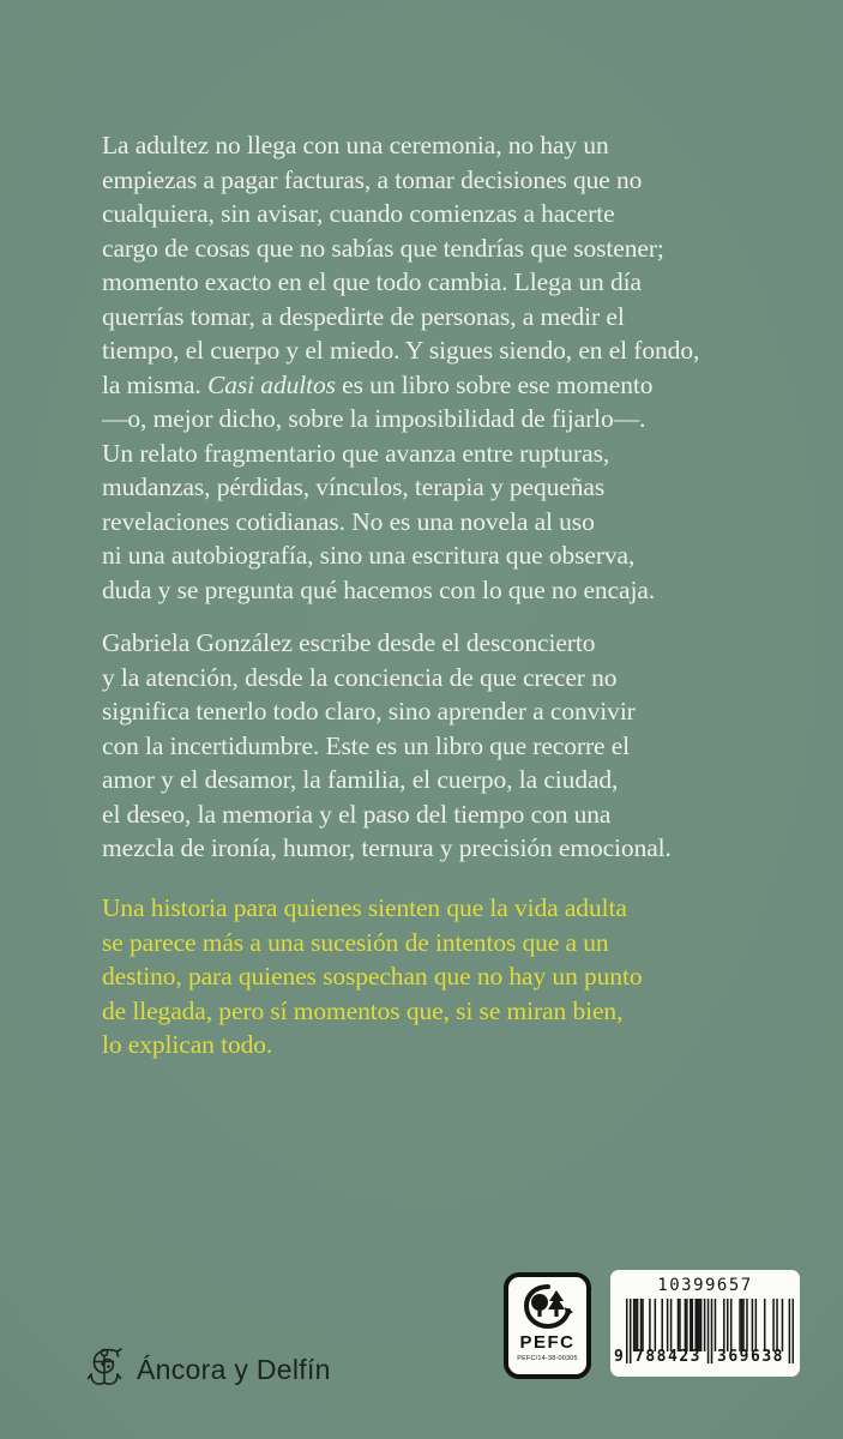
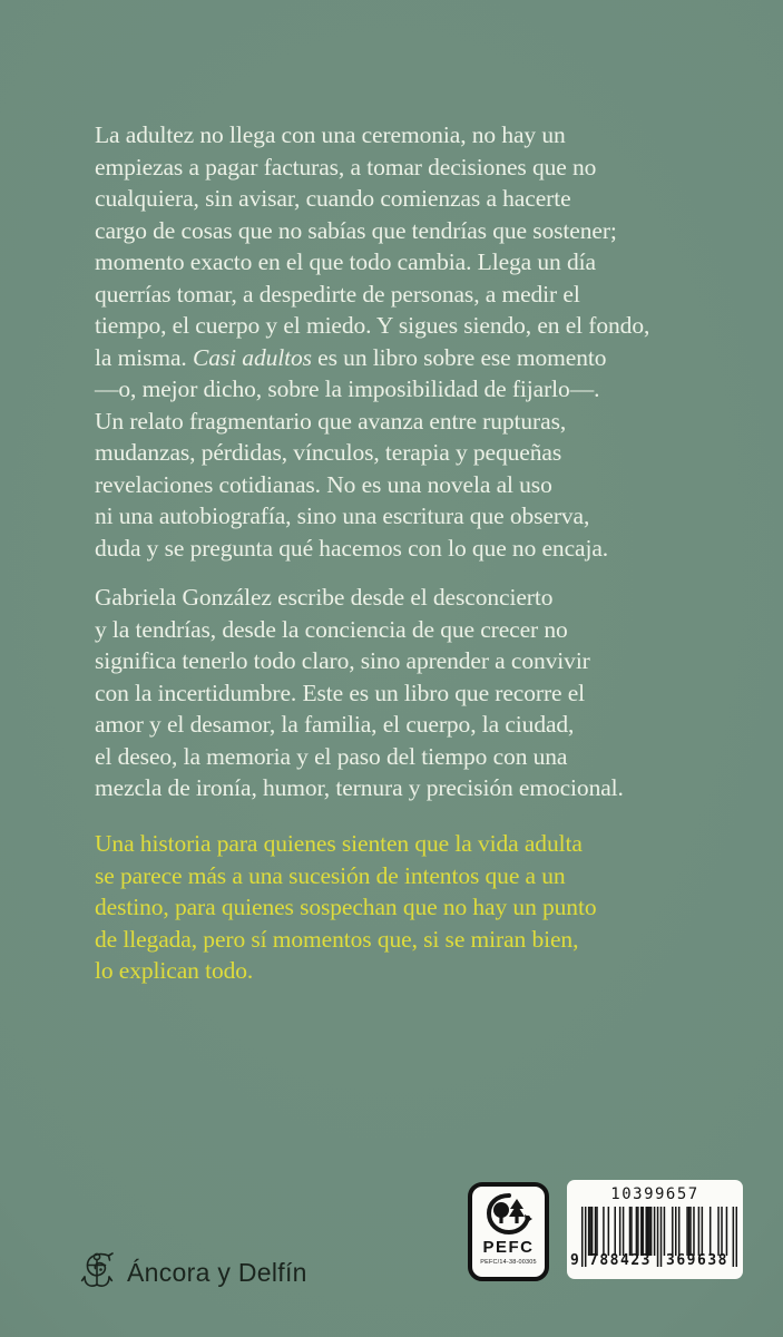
  La adultez no llega con una ceremonia, no hay un
  empiezas a pagar facturas, a tomar decisiones que no
  cualquiera, sin avisar, cuando comienzas a hacerte
  cargo de cosas que no sabías que tendrías que sostener;
  momento exacto en el que todo cambia. Llega un día
  querrías tomar, a despedirte de personas, a medir el
  tiempo, el cuerpo y el miedo. Y sigues siendo, en el fondo,
  la misma. Casi adultos es un libro sobre ese momento
  —o, mejor dicho, sobre la imposibilidad de fijarlo—.
  Un relato fragmentario que avanza entre rupturas,
  mudanzas, pérdidas, vínculos, terapia y pequeñas
  revelaciones cotidianas. No es una novela al uso
  ni una autobiografía, sino una escritura que observa,
  duda y se pregunta qué hacemos con lo que no encaja.
  Gabriela González escribe desde el desconcierto
- y la atención, desde la conciencia de que crecer no
+ y la tendrías, desde la conciencia de que crecer no
  significa tenerlo todo claro, sino aprender a convivir
  con la incertidumbre. Este es un libro que recorre el
  amor y el desamor, la familia, el cuerpo, la ciudad,
  el deseo, la memoria y el paso del tiempo con una
  mezcla de ironía, humor, ternura y precisión emocional.
  Una historia para quienes sienten que la vida adulta
  se parece más a una sucesión de intentos que a un
  destino, para quienes sospechan que no hay un punto
  de llegada, pero sí momentos que, si se miran bien,
  lo explican todo.
  Áncora y Delfín
  PEFC
  10399657
  9
  788423
  369638
